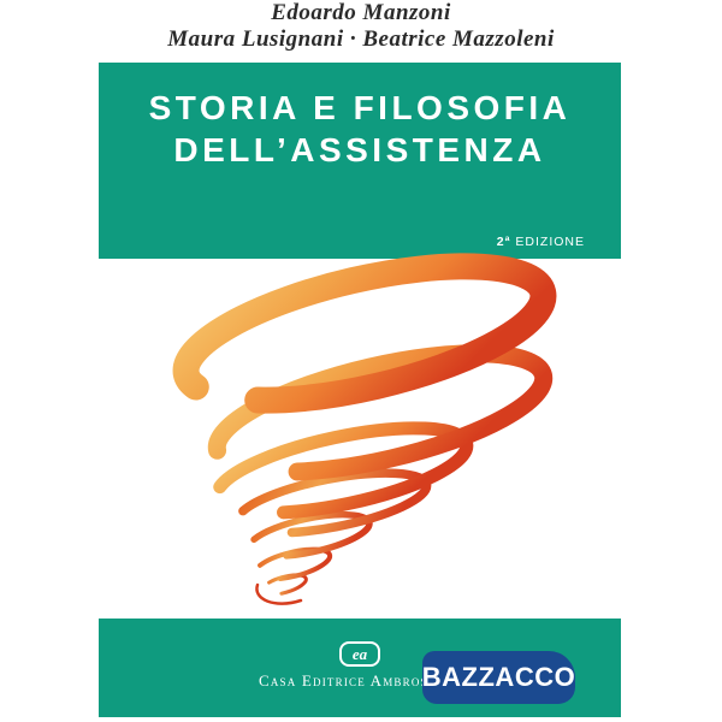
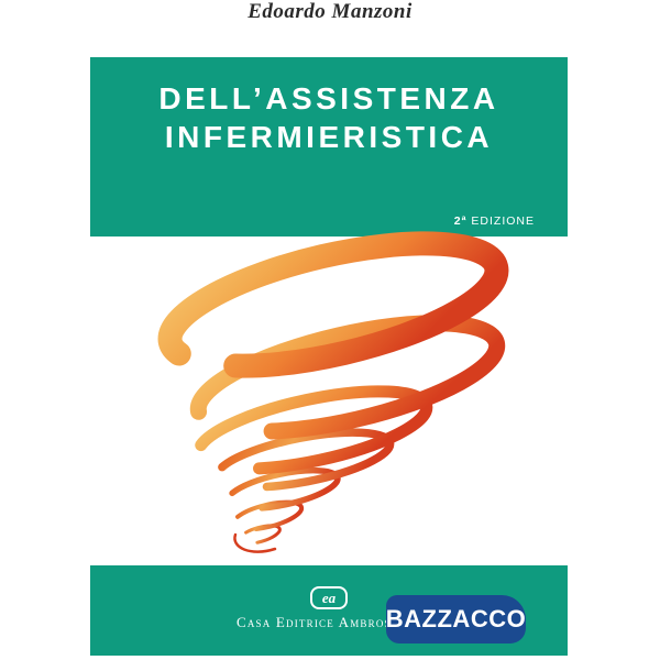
  Edoardo Manzoni
- Maura Lusignani · Beatrice Mazzoleni
- STORIA E FILOSOFIA
  DELL’ASSISTENZA
+ INFERMIERISTICA
  2ª EDIZIONE
  ea
  Casa Editrice Ambro
  BAZZACCO
